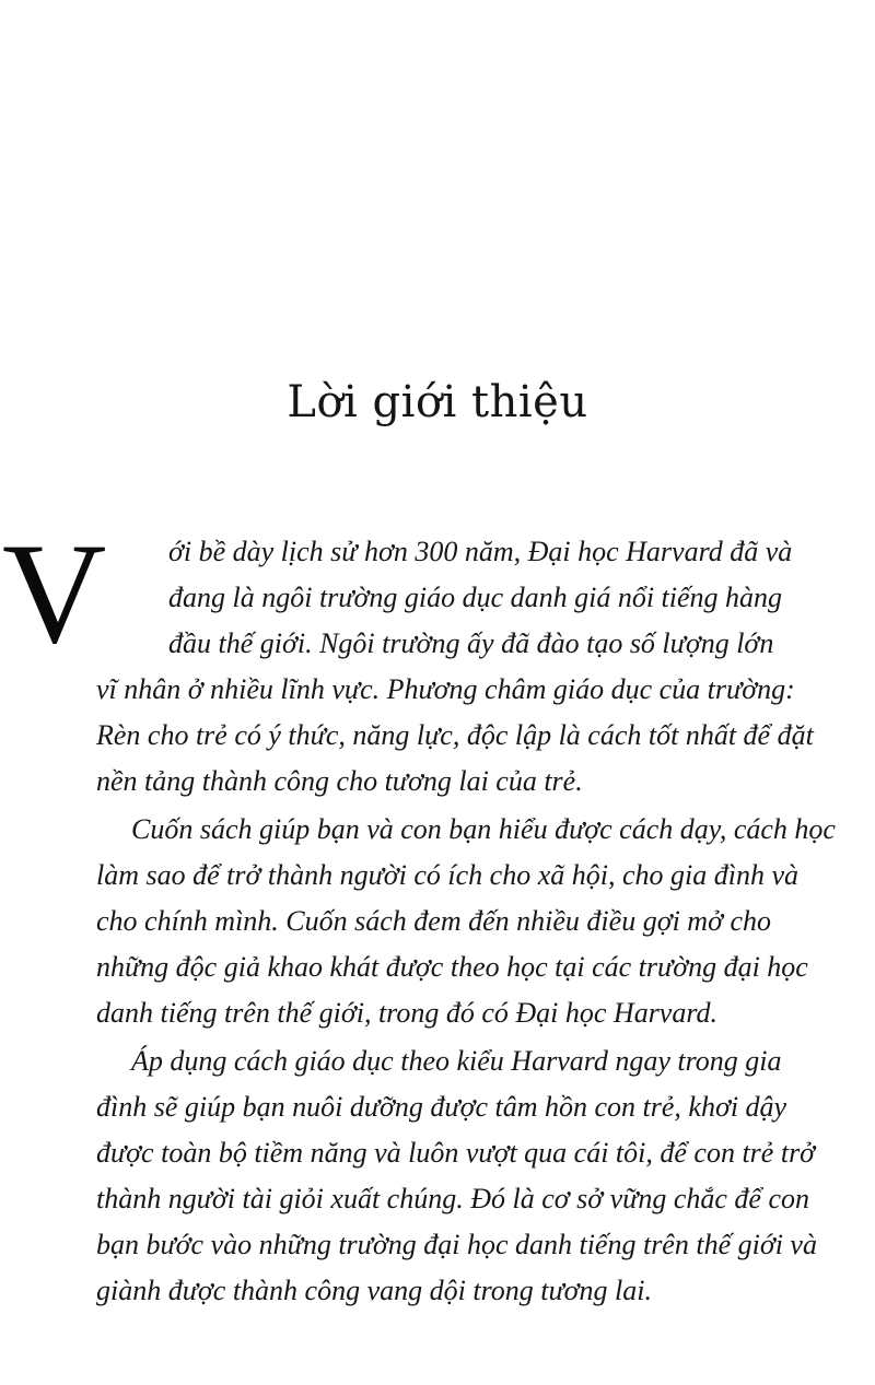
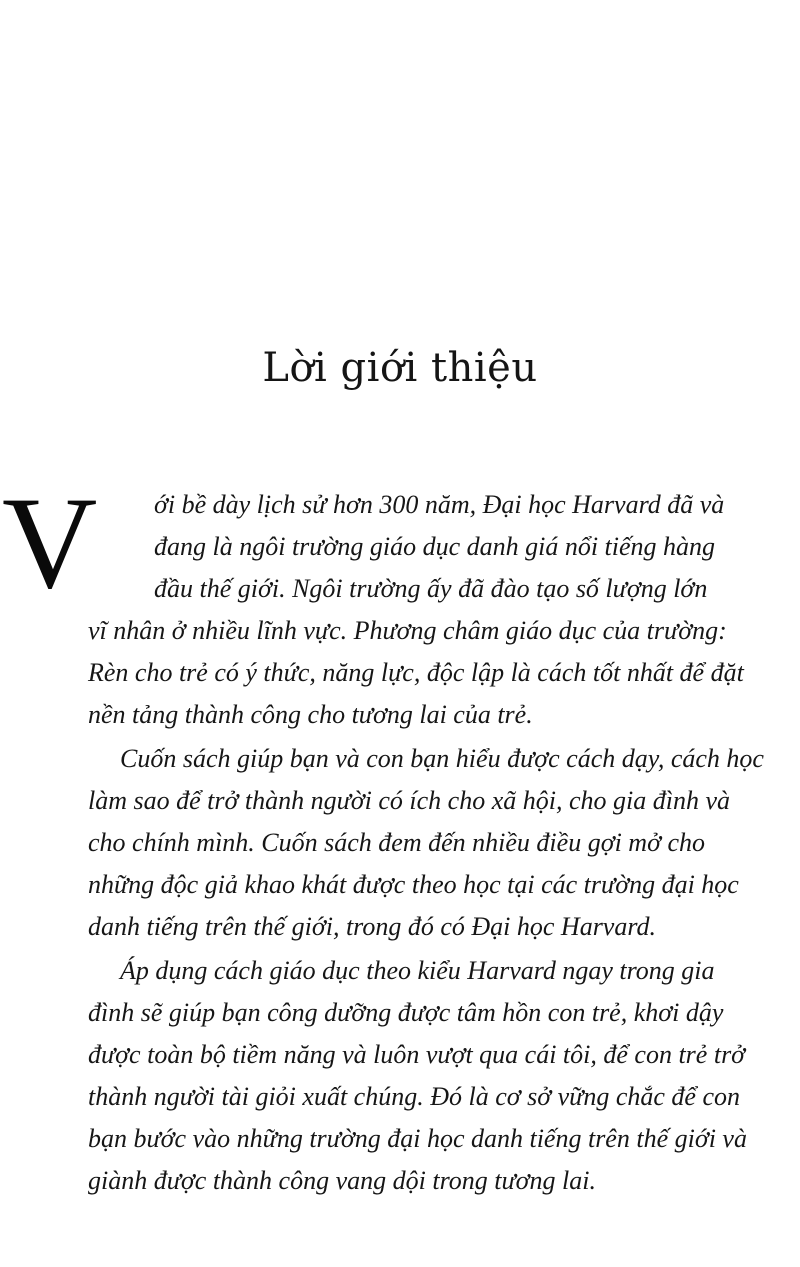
  Lời giới thiệu
  V
  ới bề dày lịch sử hơn 300 năm, Đại học Harvard đã và
  đang là ngôi trường giáo dục danh giá nổi tiếng hàng
  đầu thế giới. Ngôi trường ấy đã đào tạo số lượng lớn
  vĩ nhân ở nhiều lĩnh vực. Phương châm giáo dục của trường:
  Rèn cho trẻ có ý thức, năng lực, độc lập là cách tốt nhất để đặt
  nền tảng thành công cho tương lai của trẻ.
  Cuốn sách giúp bạn và con bạn hiểu được cách dạy, cách học
  làm sao để trở thành người có ích cho xã hội, cho gia đình và
  cho chính mình. Cuốn sách đem đến nhiều điều gợi mở cho
  những độc giả khao khát được theo học tại các trường đại học
  danh tiếng trên thế giới, trong đó có Đại học Harvard.
  Áp dụng cách giáo dục theo kiểu Harvard ngay trong gia
- đình sẽ giúp bạn nuôi dưỡng được tâm hồn con trẻ, khơi dậy
+ đình sẽ giúp bạn công dưỡng được tâm hồn con trẻ, khơi dậy
  được toàn bộ tiềm năng và luôn vượt qua cái tôi, để con trẻ trở
  thành người tài giỏi xuất chúng. Đó là cơ sở vững chắc để con
  bạn bước vào những trường đại học danh tiếng trên thế giới và
  giành được thành công vang dội trong tương lai.
